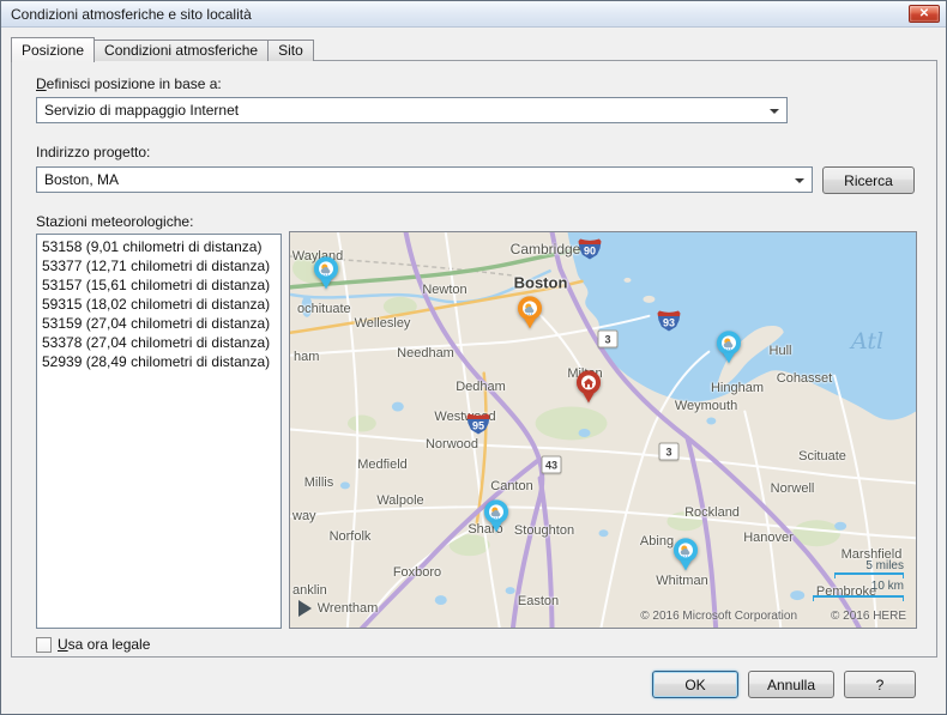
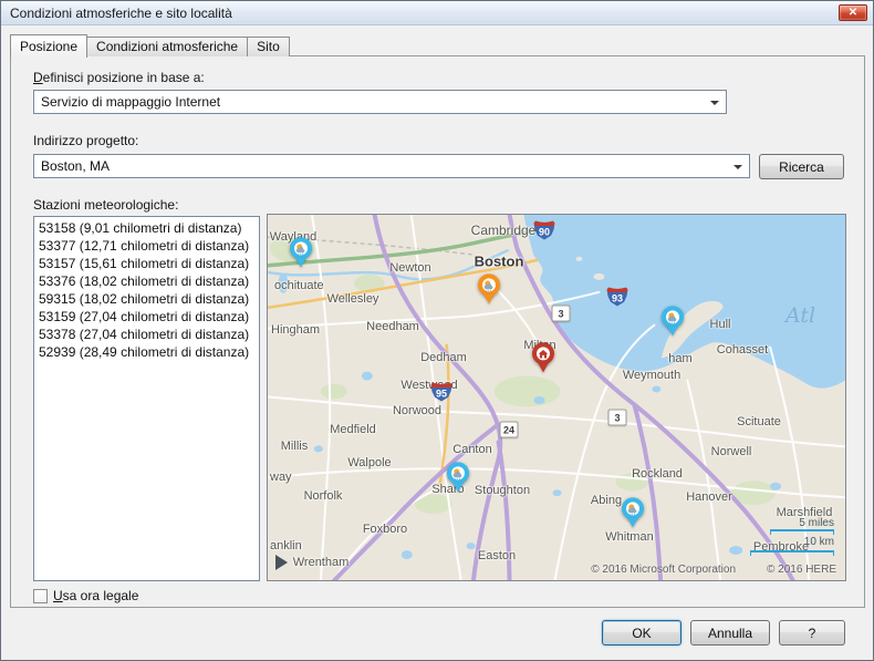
  Condizioni atmosferiche e sito località
  ✕
  Posizione
  Condizioni atmosferiche
  Sito
  Definisci posizione in base a:
  Servizio di mappaggio Internet
  Indirizzo progetto:
  Boston, MA
  Ricerca
  Stazioni meteorologiche:
  53158 (9,01 chilometri di distanza)
  53377 (12,71 chilometri di distanza)
  53157 (15,61 chilometri di distanza)
+ 53376 (18,02 chilometri di distanza)
  59315 (18,02 chilometri di distanza)
  53159 (27,04 chilometri di distanza)
  53378 (27,04 chilometri di distanza)
  52939 (28,49 chilometri di distanza)
  Atl
  5 miles
  10 km
  © 2016 Microsoft Corporation
  © 2016 HERE
  Waylnd
  Cambridge
  Boston
  Newton
  ochituate
  Wellesley
- ham
+ Hingham
  Needham
  Dedham
  Norwood
  Medfield
  Millis
  Walpole
  Canton
  Sharo
  Stoughton
  Norfolk
  way
  Foxboro
  anklin
  Wrentham
  Easton
  Weymouth
- Hingham
+ ham
  Hull
  Cohasset
  Scituate
  Norwell
  Rockland
  Hanover
  Marshfield
  Pembroke
  Whitman
  Abing
  90
  93
  95
  3
  3
- 43
+ 24
  Usa ora legale
  OK
  Annulla
  ?
